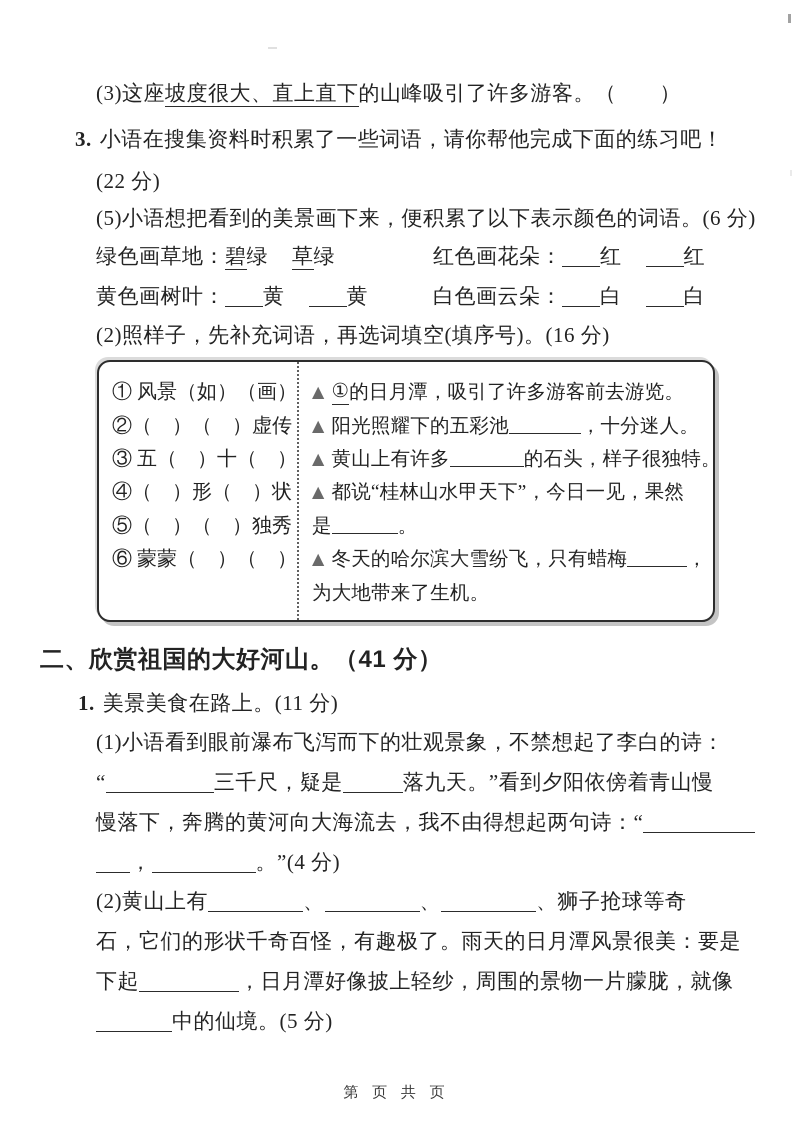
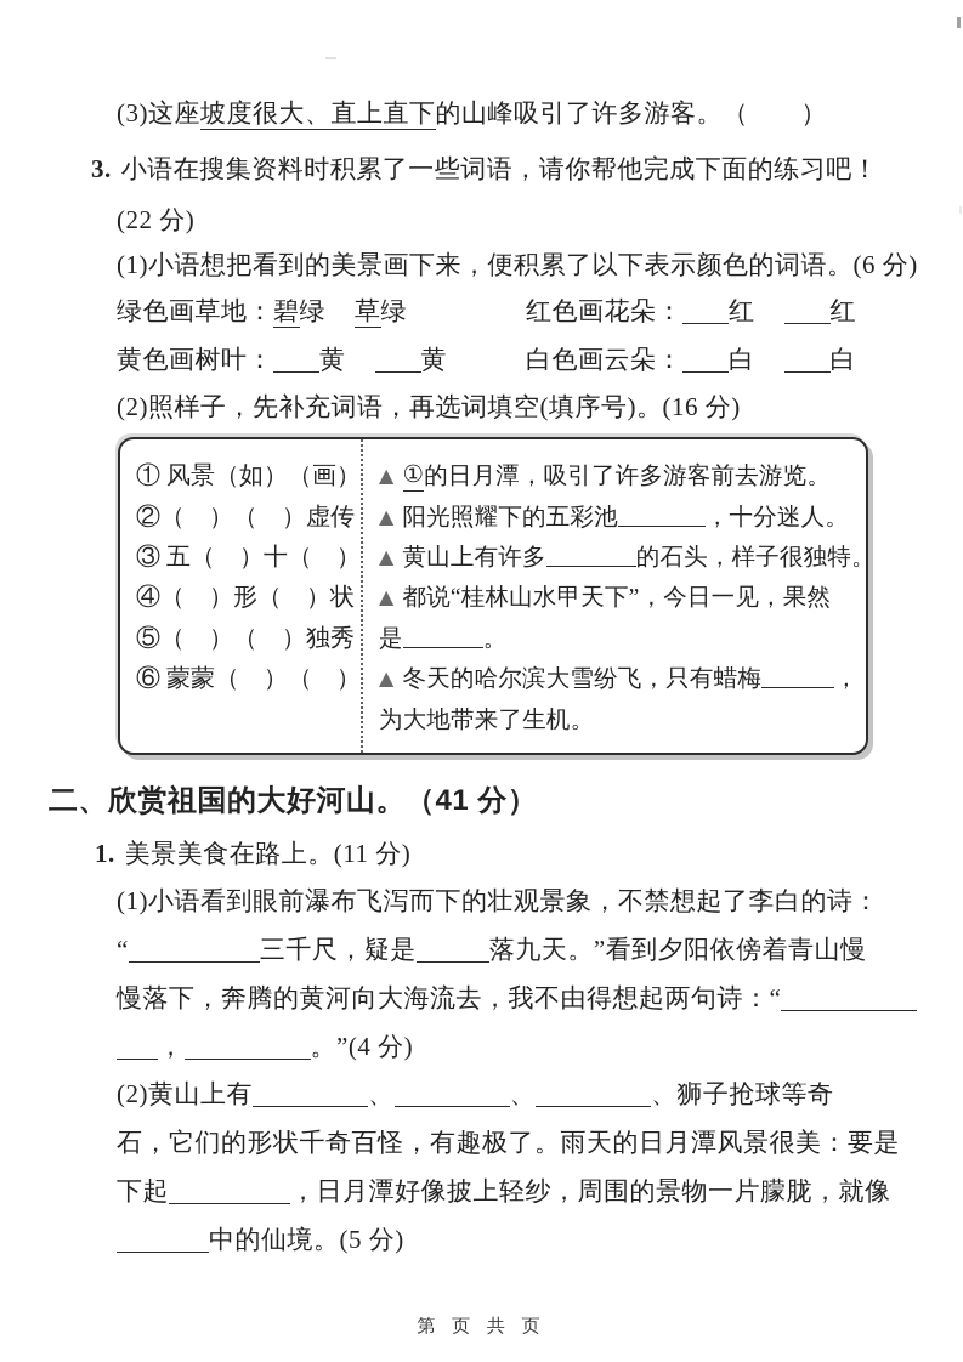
  (3)这座坡度很大、直上直下的山峰吸引了许多游客。（ ）
  3. 小语在搜集资料时积累了一些词语，请你帮他完成下面的练习吧！
  (22 分)
- (5)小语想把看到的美景画下来，便积累了以下表示颜色的词语。(6 分)
+ (1)小语想把看到的美景画下来，便积累了以下表示颜色的词语。(6 分)
  绿色画草地：碧绿 草绿
  红色画花朵： 红 红
  黄色画树叶： 黄 黄
  白色画云朵： 白 白
  (2)照样子，先补充词语，再选词填空(填序号)。(16 分)
  ① 风景（如）（画）
  ②（ ）（ ）虚传
  ③ 五（ ）十（ ）
  ④（ ）形（ ）状
  ⑤（ ）（ ）独秀
  ⑥ 蒙蒙（ ）（ ）
  ▲
  ①
  的日月潭，吸引了许多游客前去游览。
  ▲
  阳光照耀下的五彩池
  ，十分迷人。
  ▲
  黄山上有许多
  的石头，样子很独特。
  ▲
  都说“桂林山水甲天下”，今日一见，果然
  是
  。
  ▲
  冬天的哈尔滨大雪纷飞，只有蜡梅
  ，
  为大地带来了生机。
  二、欣赏祖国的大好河山。（41 分）
  1. 美景美食在路上。(11 分)
  (1)小语看到眼前瀑布飞泻而下的壮观景象，不禁想起了李白的诗：
  “ 三千尺，疑是 落九天。”看到夕阳依傍着青山慢
  慢落下，奔腾的黄河向大海流去，我不由得想起两句诗：“
  ， 。”(4 分)
  (2)黄山上有 、 、 、狮子抢球等奇
  石，它们的形状千奇百怪，有趣极了。雨天的日月潭风景很美：要是
  下起 ，日月潭好像披上轻纱，周围的景物一片朦胧，就像
  中的仙境。(5 分)
  第 页 共 页
